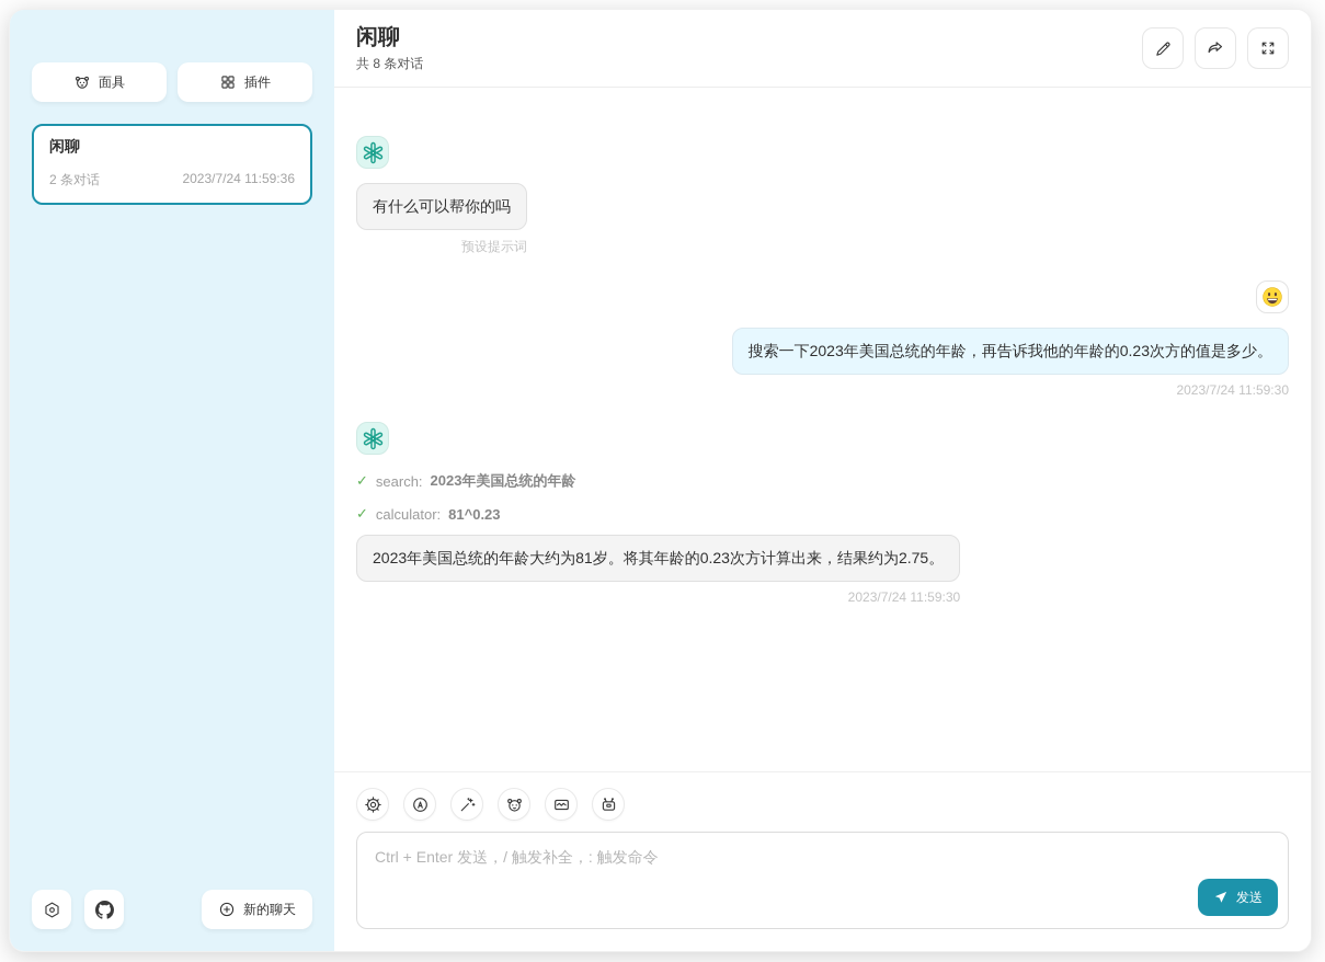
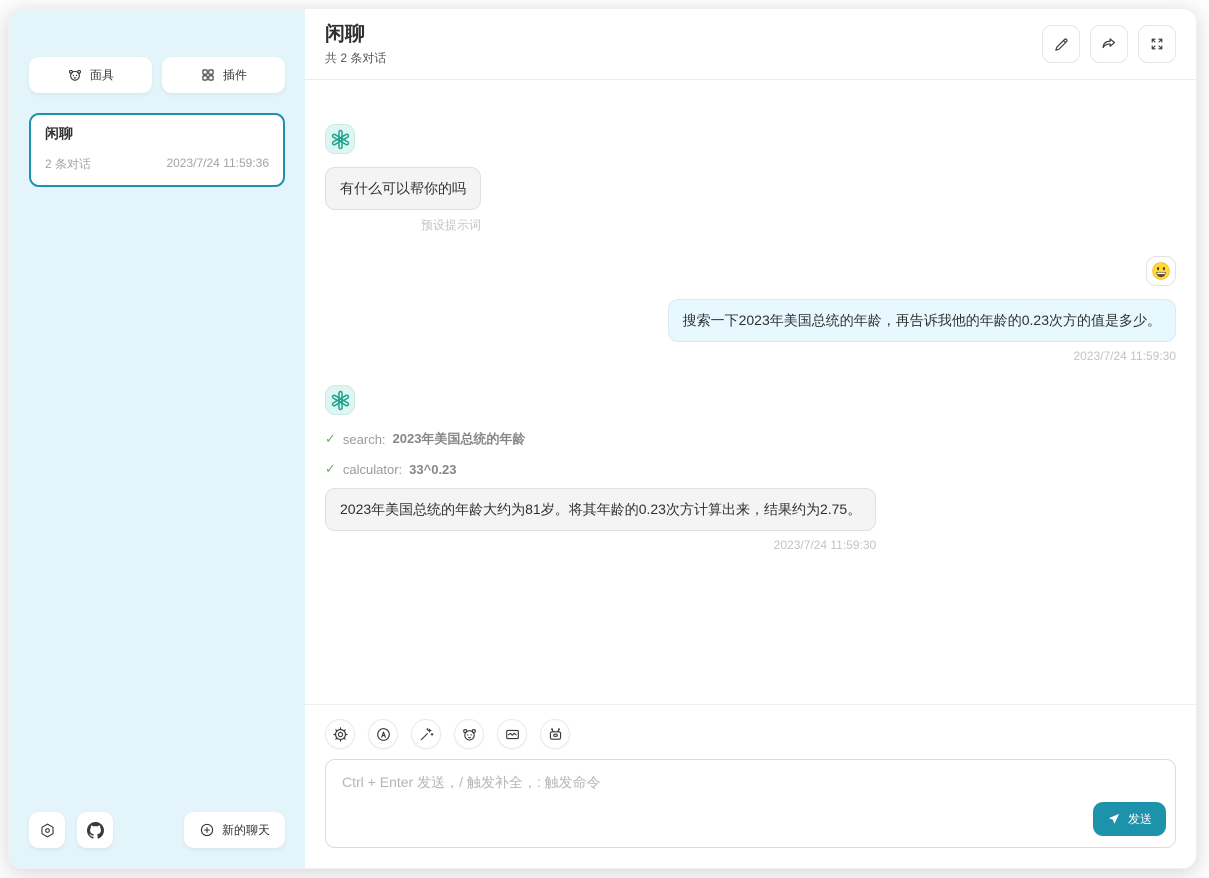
  面具
  插件
  闲聊
  2 条对话
  2023/7/24 11:59:36
  新的聊天
  闲聊
- 共 8 条对话
+ 共 2 条对话
  有什么可以帮你的吗
  预设提示词
  搜索一下2023年美国总统的年龄，再告诉我他的年龄的0.23次方的值是多少。
  2023/7/24 11:59:30
  ✓
  search:
  2023年美国总统的年龄
  ✓
  calculator:
- 81^0.23
+ 33^0.23
  2023年美国总统的年龄大约为81岁。将其年龄的0.23次方计算出来，结果约为2.75。
  2023/7/24 11:59:30
  Ctrl + Enter 发送，/ 触发补全，: 触发命令
  发送
